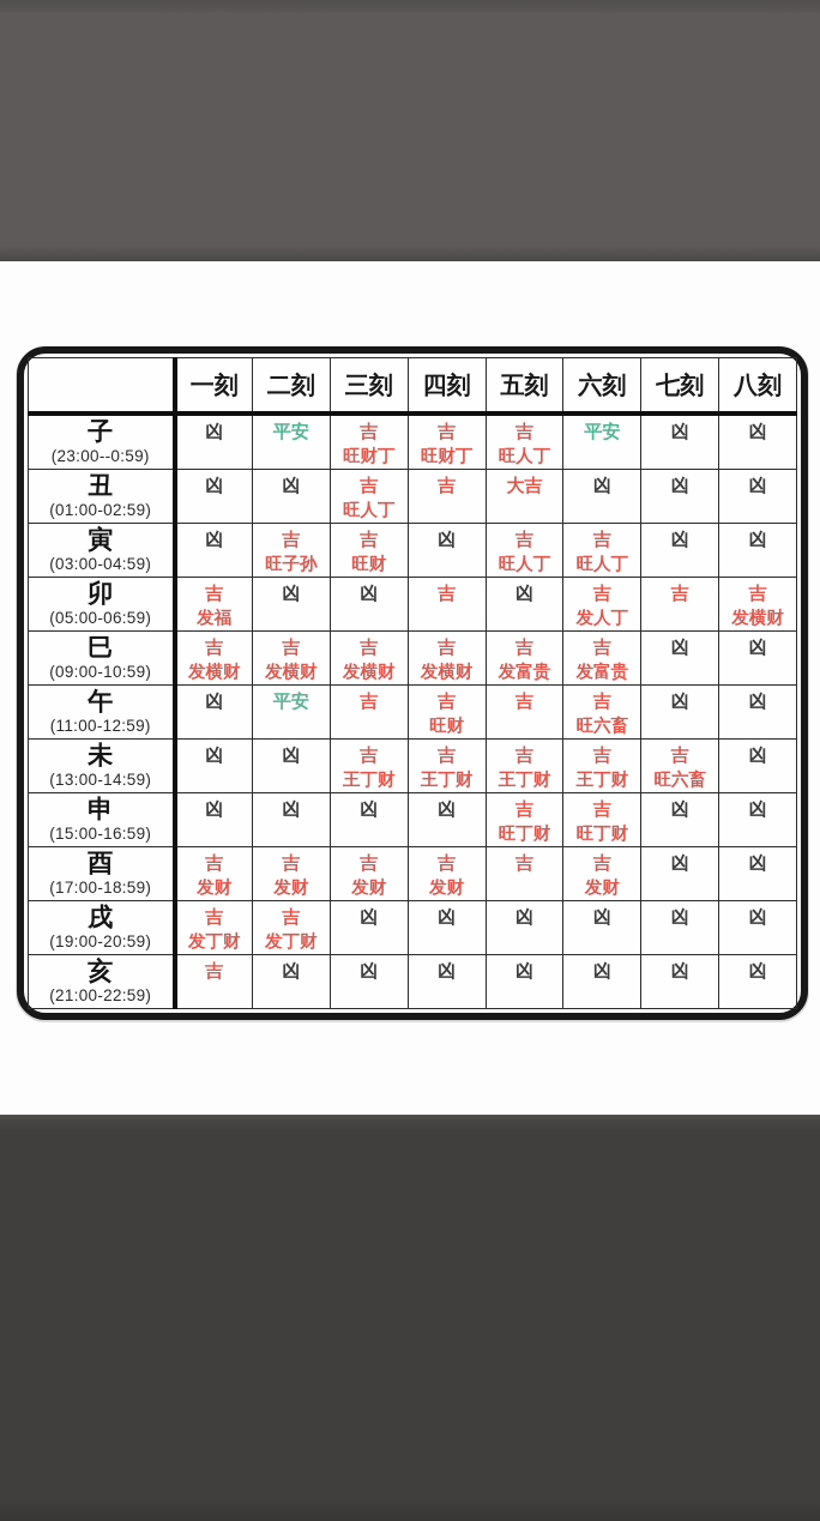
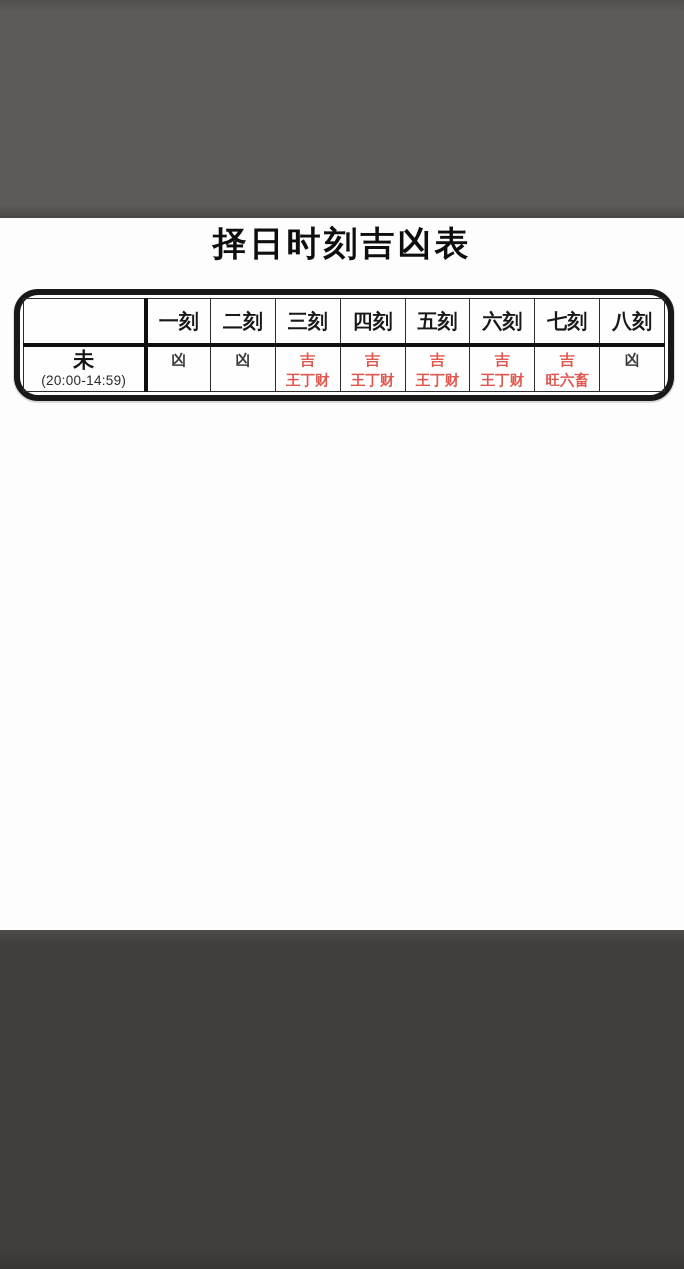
+ 择日时刻吉凶表
  	一刻	二刻	三刻	四刻	五刻	六刻	七刻	八刻
- 子(23:00--0:59)	凶	平安	吉旺财丁	吉旺财丁	吉旺人丁	平安	凶	凶
- 丑(01:00-02:59)	凶	凶	吉旺人丁	吉	大吉	凶	凶	凶
- 寅(03:00-04:59)	凶	吉旺子孙	吉旺财	凶	吉旺人丁	吉旺人丁	凶	凶
- 卯(05:00-06:59)	吉发福	凶	凶	吉	凶	吉发人丁	吉	吉发横财
- 巳(09:00-10:59)	吉发横财	吉发横财	吉发横财	吉发横财	吉发富贵	吉发富贵	凶	凶
- 午(11:00-12:59)	凶	平安	吉	吉旺财	吉	吉旺六畜	凶	凶
- 未(13:00-14:59)	凶	凶	吉王丁财	吉王丁财	吉王丁财	吉王丁财	吉旺六畜	凶
+ 未(20:00-14:59)	凶	凶	吉王丁财	吉王丁财	吉王丁财	吉王丁财	吉旺六畜	凶
- 申(15:00-16:59)	凶	凶	凶	凶	吉旺丁财	吉旺丁财	凶	凶
- 酉(17:00-18:59)	吉发财	吉发财	吉发财	吉发财	吉	吉发财	凶	凶
- 戌(19:00-20:59)	吉发丁财	吉发丁财	凶	凶	凶	凶	凶	凶
- 亥(21:00-22:59)	吉	凶	凶	凶	凶	凶	凶	凶
